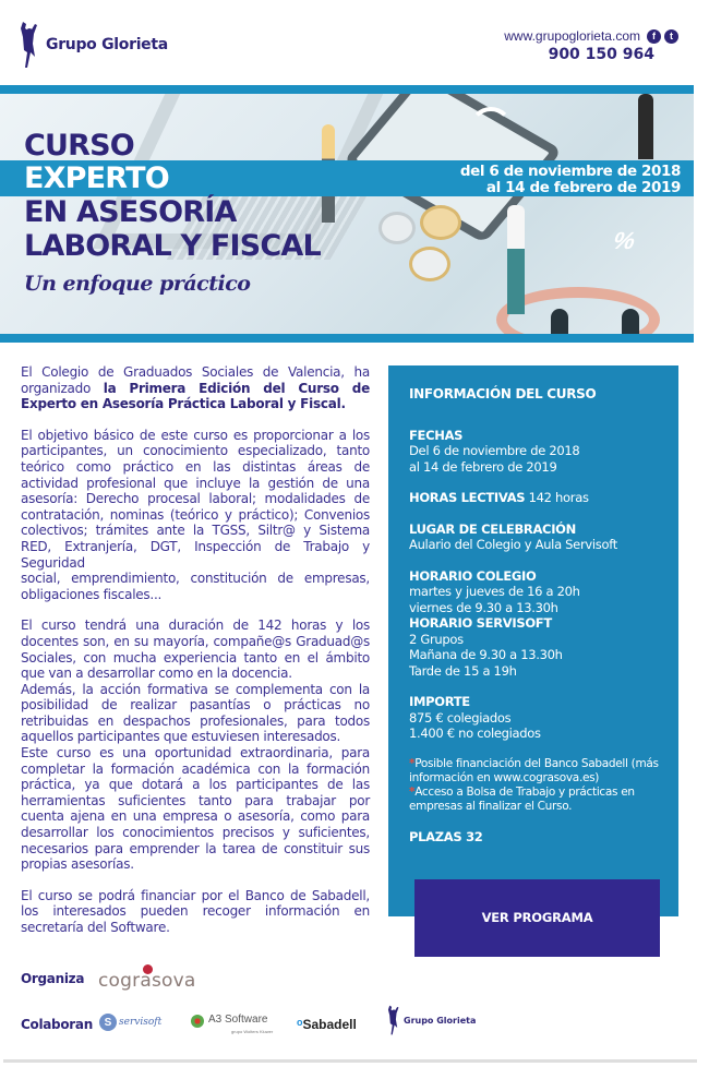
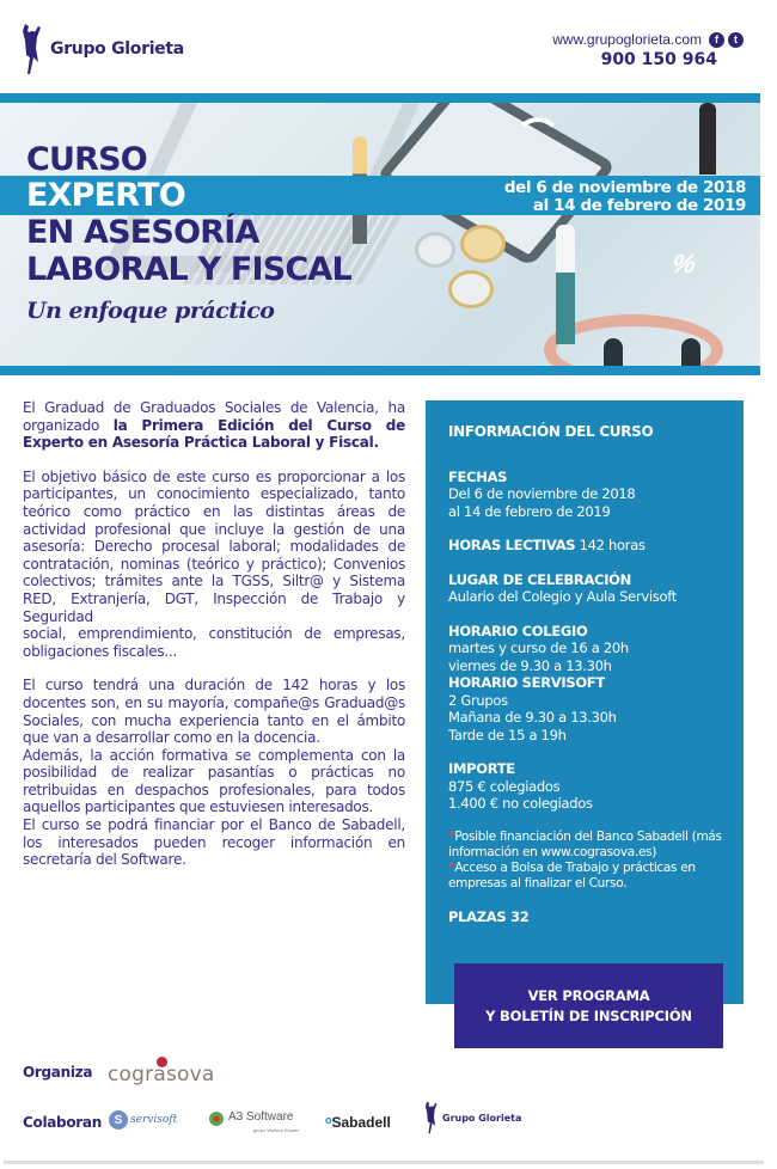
  Grupo Glorieta
  www.grupoglorieta.com
  f
  t
  900 150 964
  CURSO
  EXPERTO
  EN ASESORÍA
  LABORAL Y FISCAL
  Un enfoque práctico
  del 6 de noviembre de 2018
  al 14 de febrero de 2019
- El Colegio de Graduados Sociales de Valencia, ha organizado la Primera Edición del Curso de Experto en Asesoría Práctica Laboral y Fiscal.
+ El Graduad de Graduados Sociales de Valencia, ha organizado la Primera Edición del Curso de Experto en Asesoría Práctica Laboral y Fiscal.
  El objetivo básico de este curso es proporcionar a los participantes, un conocimiento especializado, tanto teórico como práctico en las distintas áreas de actividad profesional que incluye la gestión de una asesoría: Derecho procesal laboral; modalidades de contratación, nominas (teórico y práctico); Convenios colectivos; trámites ante la TGSS, Siltr@ y Sistema RED, Extranjería, DGT, Inspección de Trabajo y Seguridad
  social, emprendimiento, constitución de empresas, obligaciones fiscales...
  El curso tendrá una duración de 142 horas y los docentes son, en su mayoría, compañe@s Graduad@s Sociales, con mucha experiencia tanto en el ámbito que van a desarrollar como en la docencia.
  Además, la acción formativa se complementa con la posibilidad de realizar pasantías o prácticas no retribuidas en despachos profesionales, para todos aquellos participantes que estuviesen interesados.
- Este curso es una oportunidad extraordinaria, para completar la formación académica con la formación práctica, ya que dotará a los participantes de las herramientas suficientes tanto para trabajar por cuenta ajena en una empresa o asesoría, como para desarrollar los conocimientos precisos y suficientes, necesarios para emprender la tarea de constituir sus propias asesorías.
  El curso se podrá financiar por el Banco de Sabadell, los interesados pueden recoger información en secretaría del Software.
  INFORMACIÓN DEL CURSO
  FECHAS
  Del 6 de noviembre de 2018
  al 14 de febrero de 2019
  HORAS LECTIVAS 142 horas
  LUGAR DE CELEBRACIÓN
  Aulario del Colegio y Aula Servisoft
  HORARIO COLEGIO
- martes y jueves de 16 a 20h
+ martes y curso de 16 a 20h
  viernes de 9.30 a 13.30h
  HORARIO SERVISOFT
  2 Grupos
  Mañana de 9.30 a 13.30h
  Tarde de 15 a 19h
  IMPORTE
  875 € colegiados
  1.400 € no colegiados
  *Posible financiación del Banco Sabadell (más información en www.cograsova.es)
  *Acceso a Bolsa de Trabajo y prácticas en empresas al finalizar el Curso.
  PLAZAS 32
  VER PROGRAMA
+ Y BOLETÍN DE INSCRIPCIÓN
  Organiza
  cograsova
  Colaboran
  S
  servisoft
  A3 Software
  oSabadell
  Grupo Glorieta
